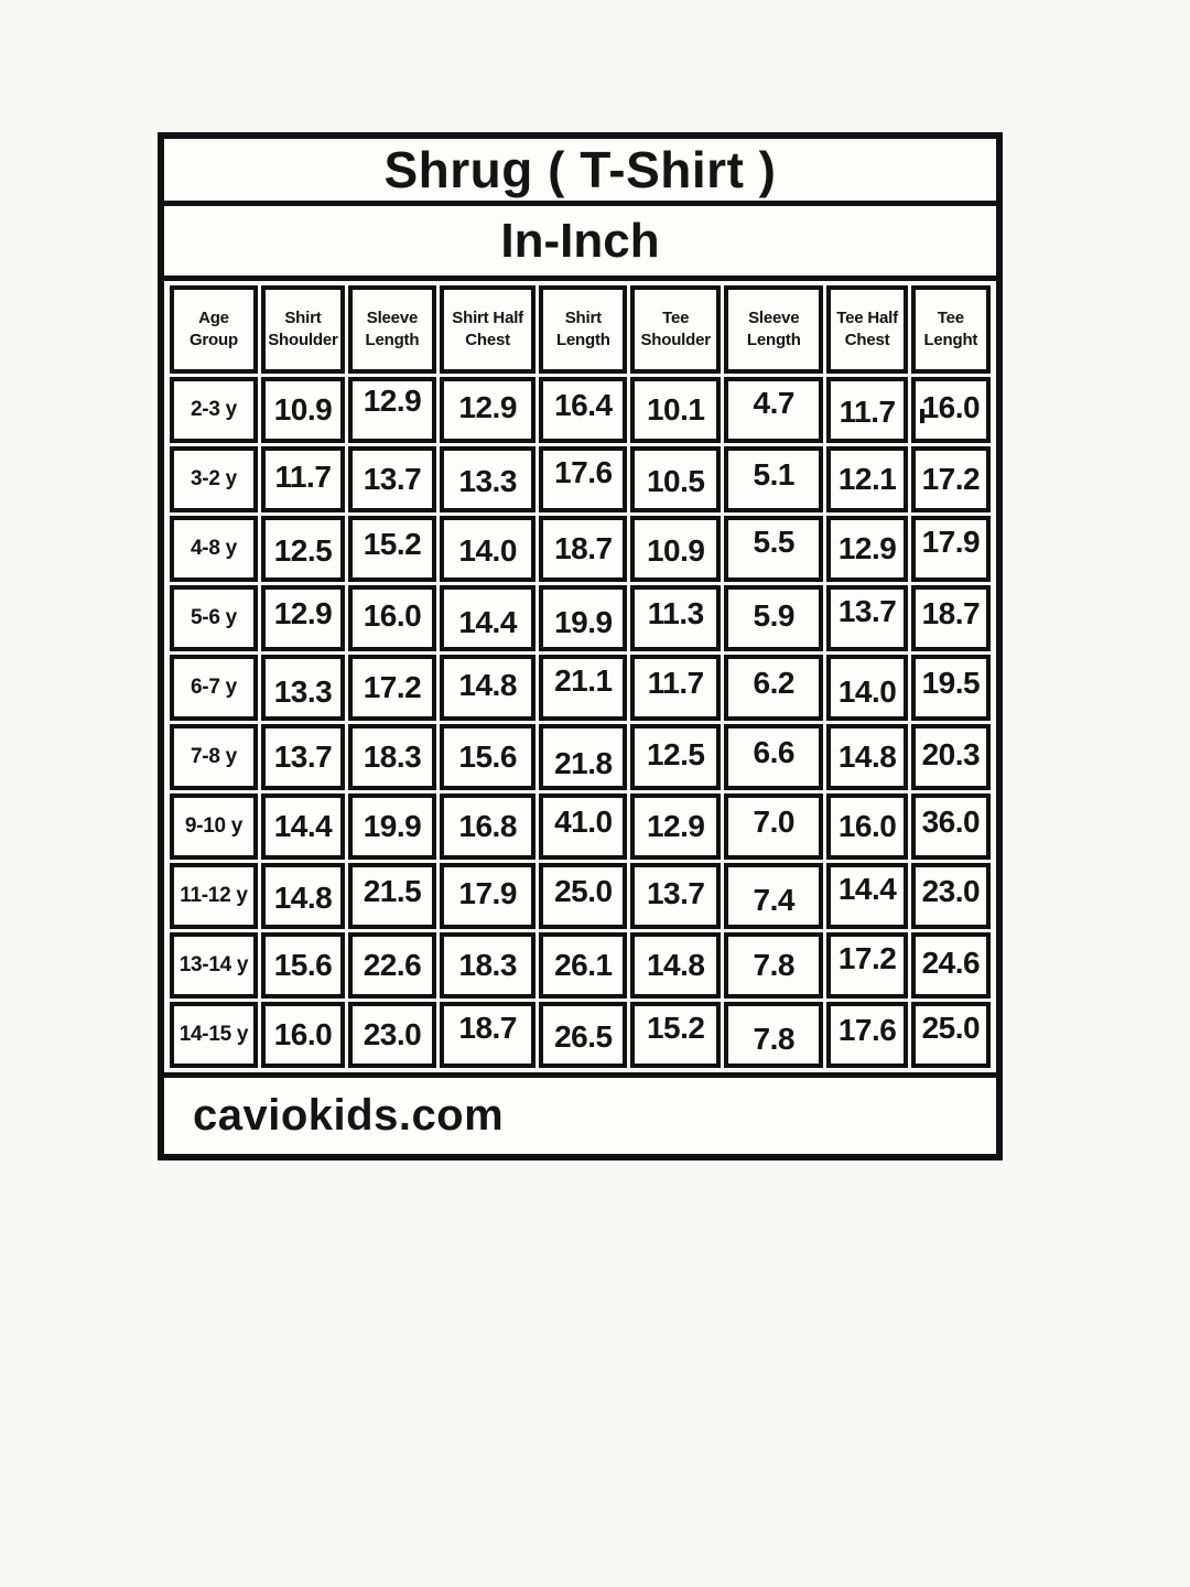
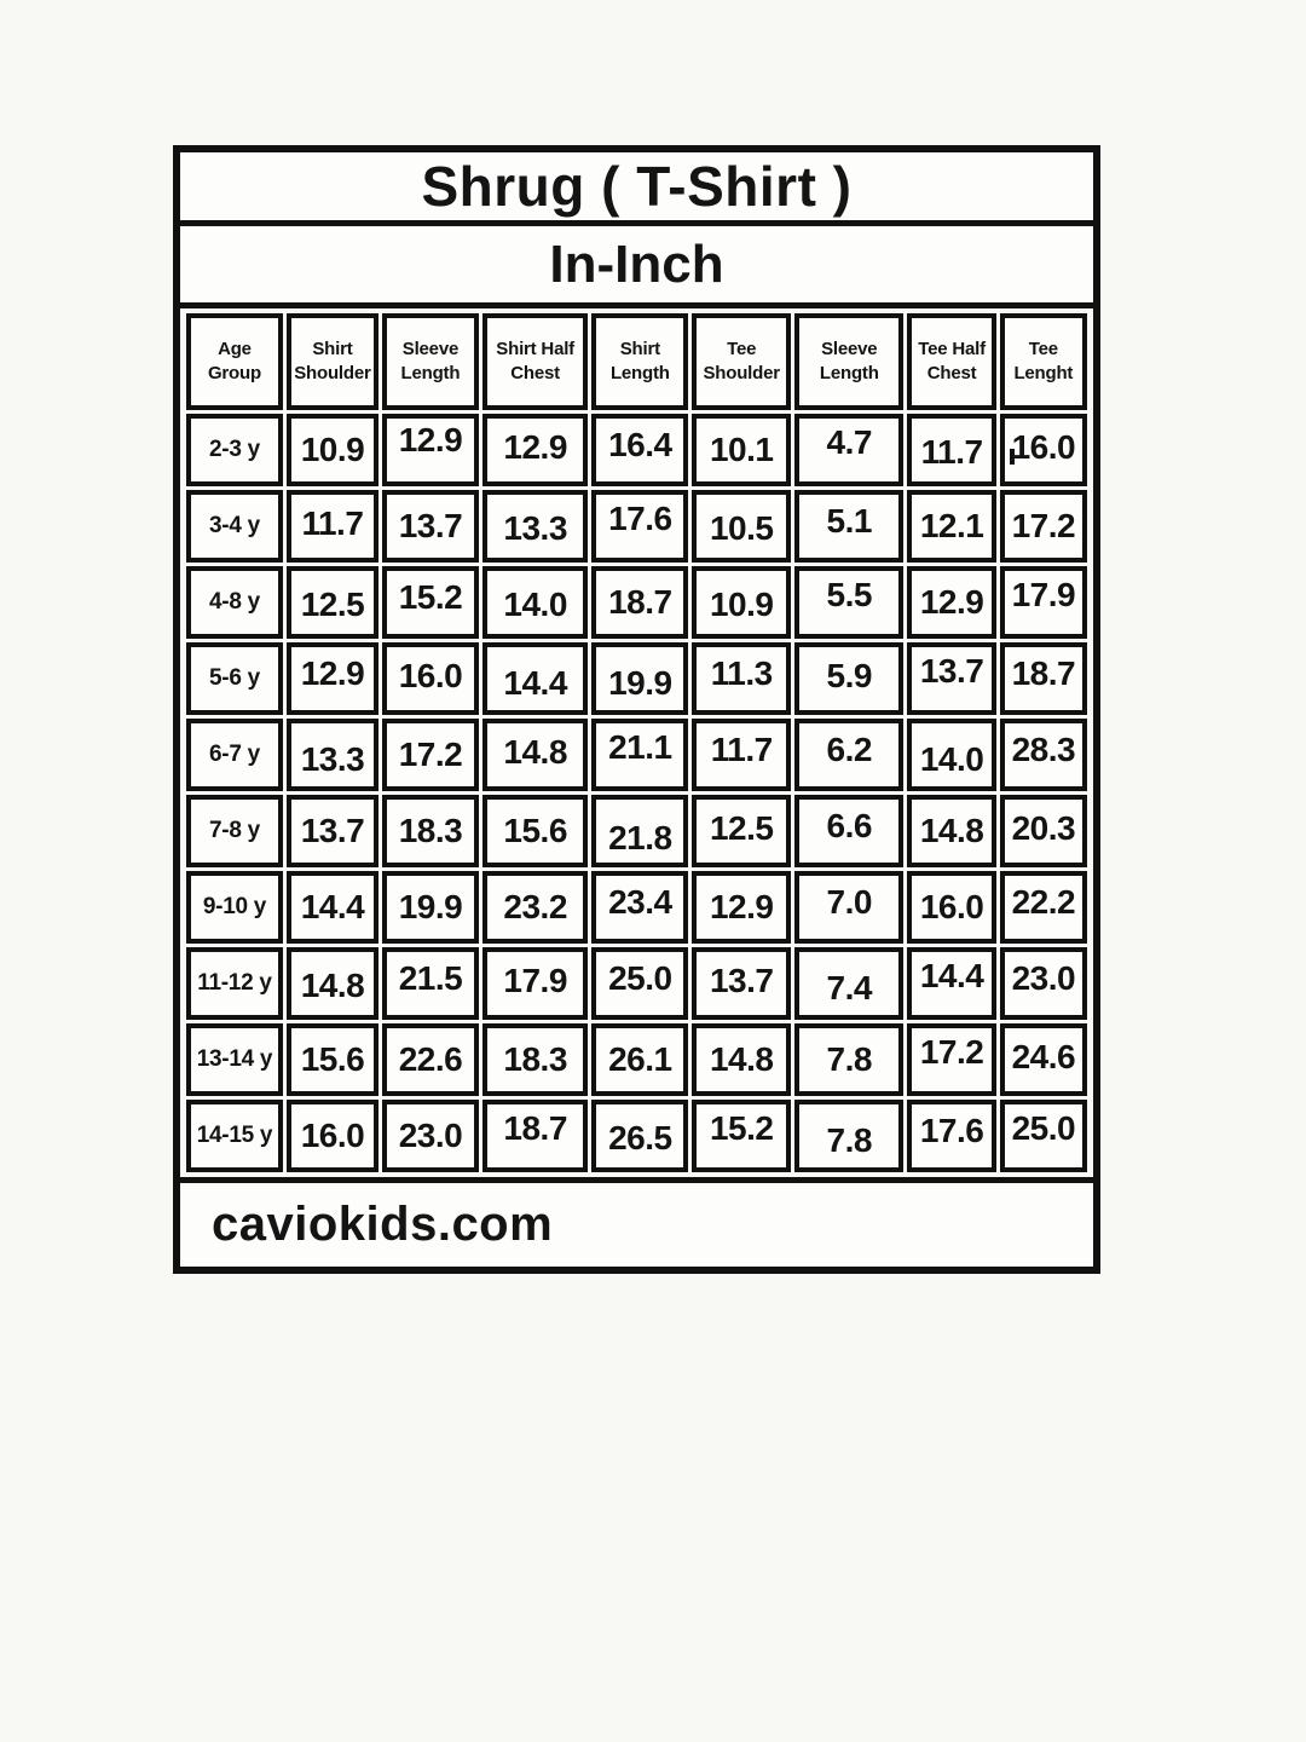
  Shrug ( T-Shirt )
  In-Inch
  Age Group
  Shirt Shoulder
  Sleeve Length
  Shirt Half Chest
  Shirt Length
  Tee Shoulder
  Sleeve Length
  Tee Half Chest
  Tee Lenght
  2-3 y
  10.9
  12.9
  12.9
  16.4
  10.1
  4.7
  11.7
  16.0
- 3-2 y
+ 3-4 y
  11.7
  13.7
  13.3
  17.6
  10.5
  5.1
  12.1
  17.2
  4-8 y
  12.5
  15.2
  14.0
  18.7
  10.9
  5.5
  12.9
  17.9
  5-6 y
  12.9
  16.0
  14.4
  19.9
  11.3
  5.9
  13.7
  18.7
  6-7 y
  13.3
  17.2
  14.8
  21.1
  11.7
  6.2
  14.0
- 19.5
+ 28.3
  7-8 y
  13.7
  18.3
  15.6
  21.8
  12.5
  6.6
  14.8
  20.3
  9-10 y
  14.4
  19.9
- 16.8
+ 23.2
- 41.0
+ 23.4
  12.9
  7.0
  16.0
- 36.0
+ 22.2
  11-12 y
  14.8
  21.5
  17.9
  25.0
  13.7
  7.4
  14.4
  23.0
  13-14 y
  15.6
  22.6
  18.3
  26.1
  14.8
  7.8
  17.2
  24.6
  14-15 y
  16.0
  23.0
  18.7
  26.5
  15.2
  7.8
  17.6
  25.0
  caviokids.com
